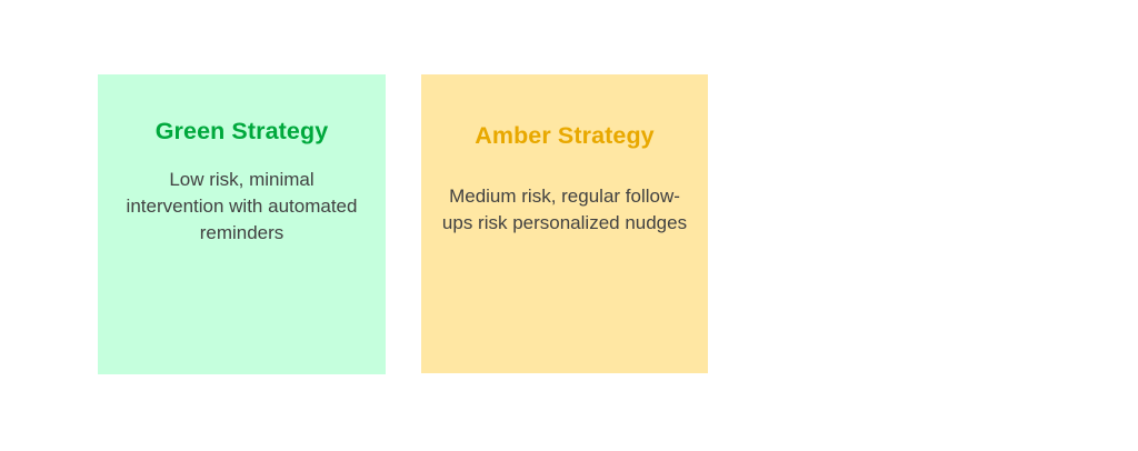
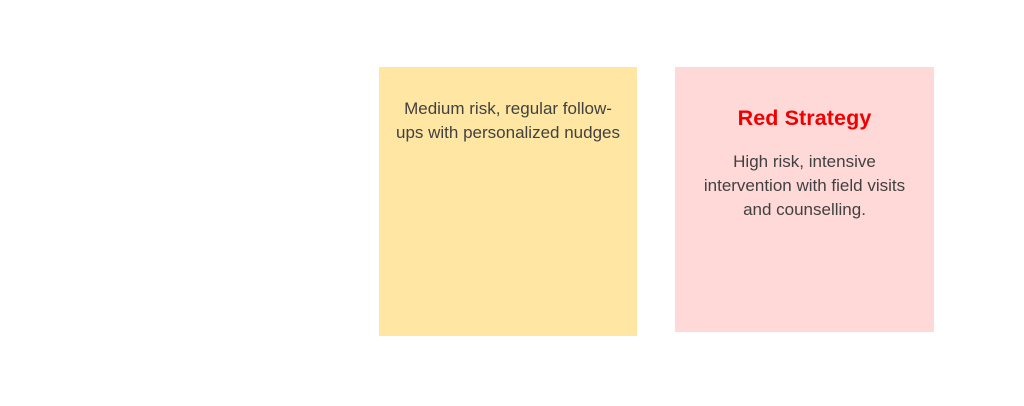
- Green Strategy
- Low risk, minimal intervention with automated reminders
- Amber Strategy
- Medium risk, regular follow-ups risk personalized nudges
+ Medium risk, regular follow-ups with personalized nudges
+ Red Strategy
+ High risk, intensive intervention with field visits and counselling.
